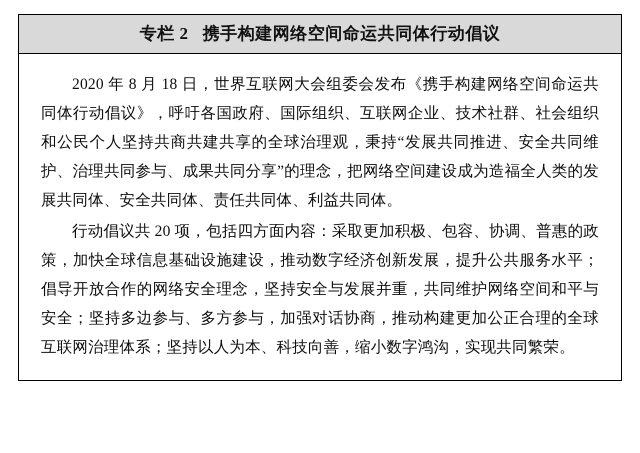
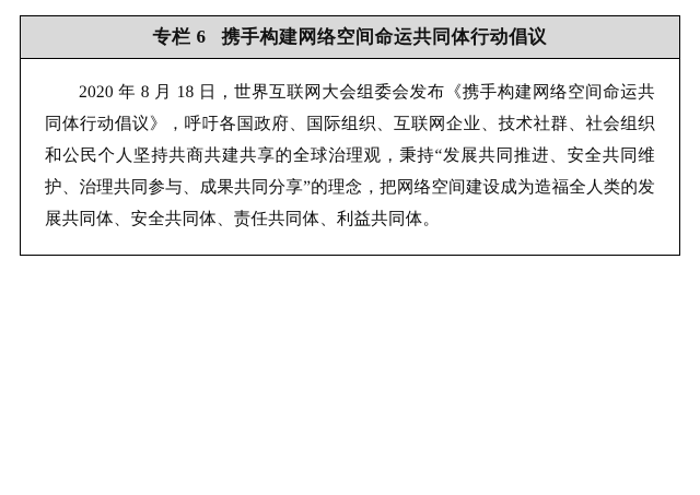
- 专栏 2 携手构建网络空间命运共同体行动倡议
+ 专栏 6 携手构建网络空间命运共同体行动倡议
  2020 年 8 月 18 日，世界互联网大会组委会发布《携手构建网络空间命运共同体行动倡议》，呼吁各国政府、国际组织、互联网企业、技术社群、社会组织和公民个人坚持共商共建共享的全球治理观，秉持“发展共同推进、安全共同维护、治理共同参与、成果共同分享”的理念，把网络空间建设成为造福全人类的发展共同体、安全共同体、责任共同体、利益共同体。
- 行动倡议共 20 项，包括四方面内容：采取更加积极、包容、协调、普惠的政策，加快全球信息基础设施建设，推动数字经济创新发展，提升公共服务水平；倡导开放合作的网络安全理念，坚持安全与发展并重，共同维护网络空间和平与安全；坚持多边参与、多方参与，加强对话协商，推动构建更加公正合理的全球互联网治理体系；坚持以人为本、科技向善，缩小数字鸿沟，实现共同繁荣。
